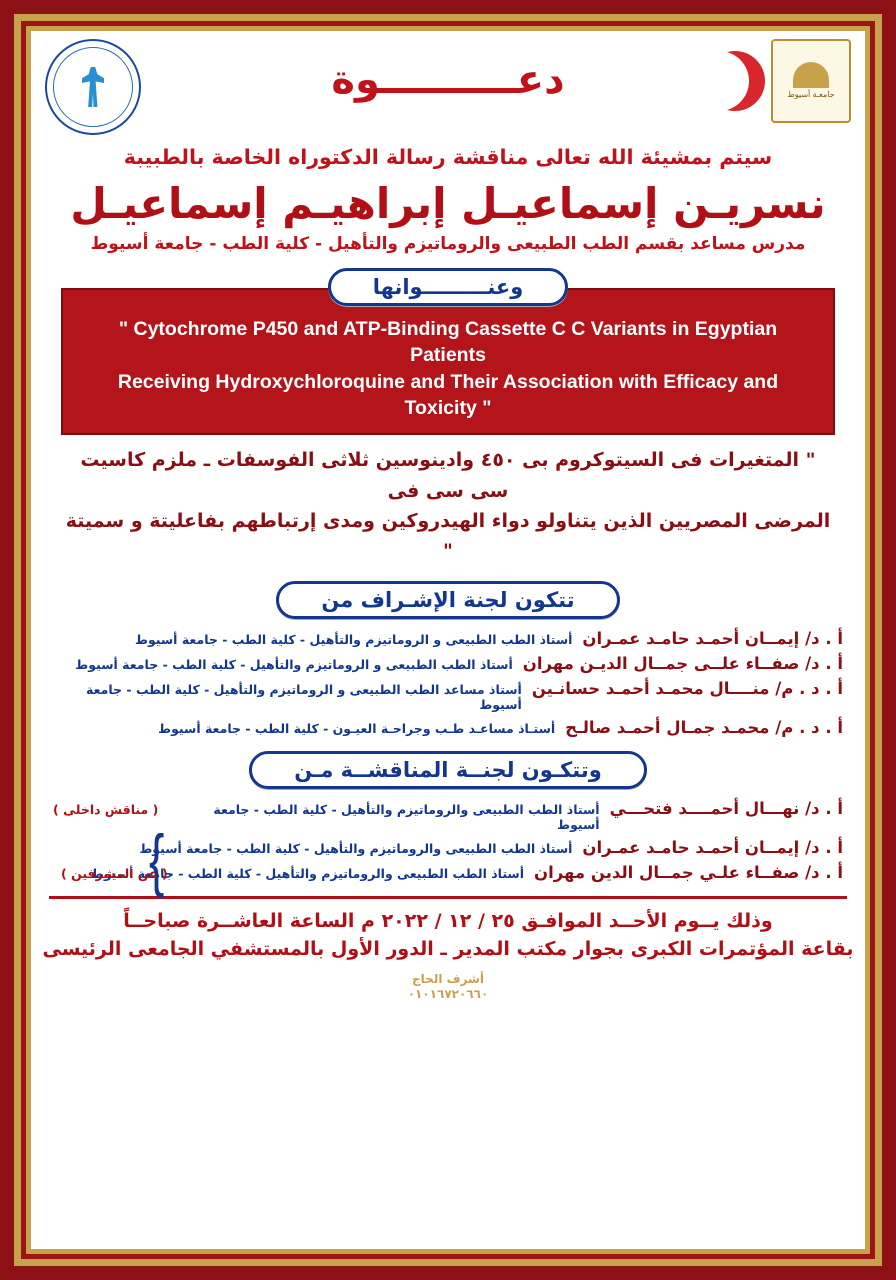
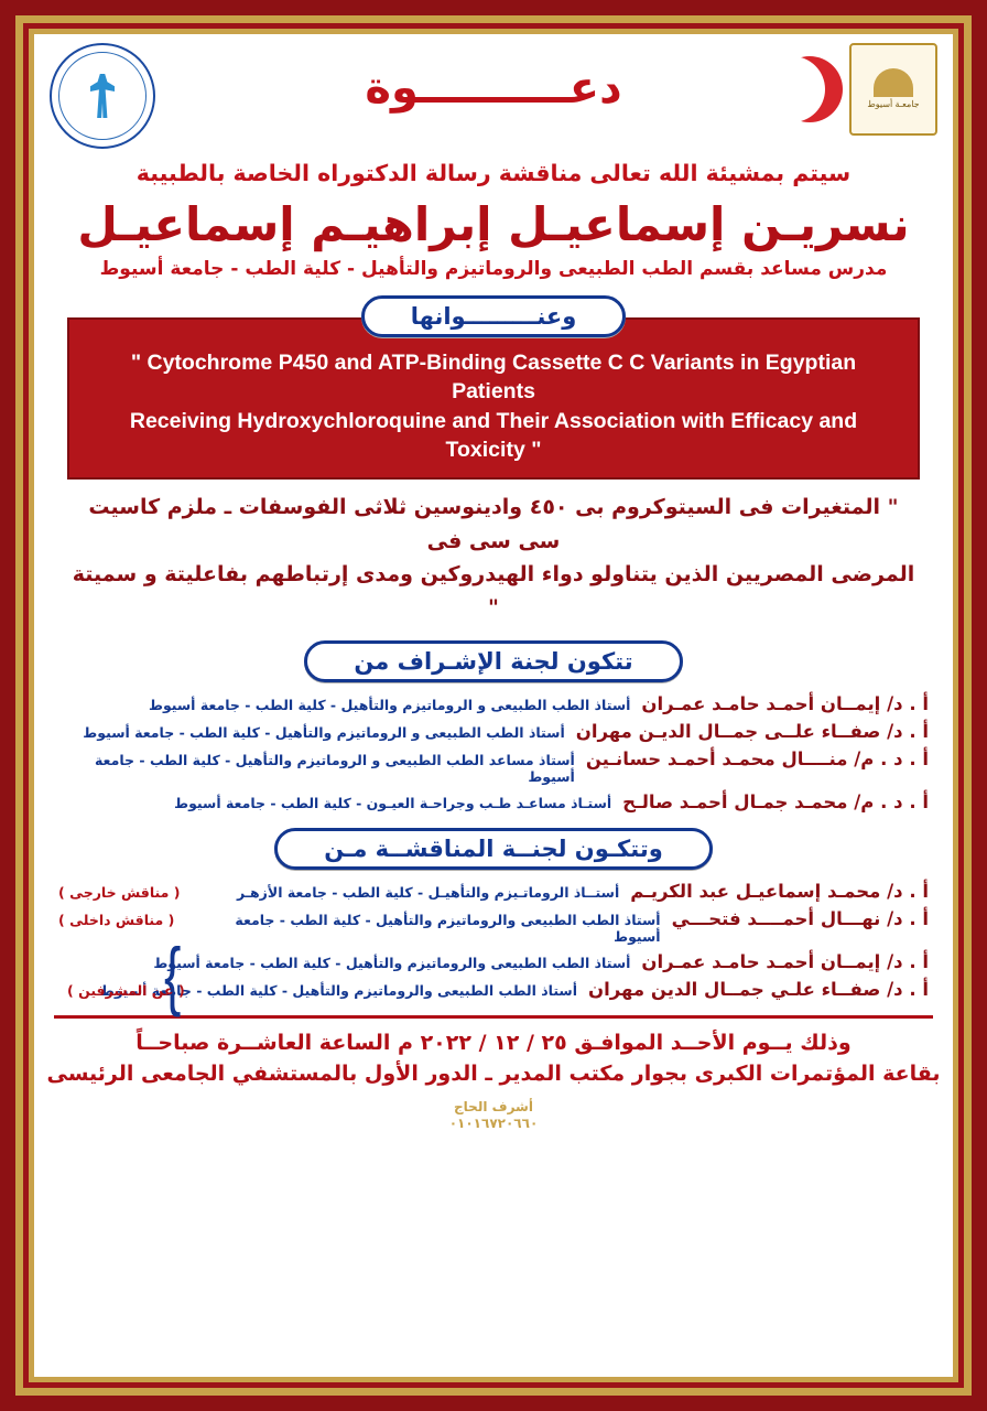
  دعــــــــــوة
  جامعـة أسيوط
  سيتم بمشيئة الله تعالى مناقشة رسالة الدكتوراه الخاصة بالطبيبة
  نسريـن إسماعيـل إبراهيـم إسماعيـل
  مدرس مساعد بقسم الطب الطبيعى والروماتيزم والتأهيل - كلية الطب - جامعة أسيوط
  وعنـــــــــوانها
  " Cytochrome P450 and ATP-Binding Cassette C C Variants in Egyptian Patients
  Receiving Hydroxychloroquine and Their Association with Efficacy and Toxicity "
  " المتغيرات فى السيتوكروم بى ٤٥٠ وادينوسين ثلاثى الفوسفات ـ ملزم كاسيت سى سى فى
  المرضى المصريين الذين يتناولو دواء الهيدروكين ومدى إرتباطهم بفاعليتة و سميتة "
  تتكون لجنة الإشـراف من
  أ . د/ إيمــان أحمـد حامـد عمـران
  أستاذ الطب الطبيعى و الروماتيزم والتأهيل - كلية الطب - جامعة أسيوط
  أ . د/ صفــاء علــى جمــال الديـن مهران
  أستاذ الطب الطبيعى و الروماتيزم والتأهيل - كلية الطب - جامعة أسيوط
  أ . د . م/ منــــال محمـد أحمـد حسانـين
  أستاذ مساعد الطب الطبيعى و الروماتيزم والتأهيل - كلية الطب - جامعة أسيوط
  أ . د . م/ محمـد جمـال أحمـد صالـح
  أستـاذ مساعـد طـب وجراحـة العيـون - كلية الطب - جامعة أسيوط
  وتتكـون لجنــة المناقشــة مـن
+ أ . د/ محمـد إسماعيـل عبد الكريـم
+ أستــاذ الروماتـيزم والتأهيـل - كلية الطب - جامعة الأزهـر
+ ( مناقش خارجى )
  أ . د/ نهـــال أحمــــد فتحـــي
  أستاذ الطب الطبيعى والروماتيزم والتأهيل - كلية الطب - جامعة أسيوط
  ( مناقش داخلى )
  أ . د/ إيمــان أحمـد حامـد عمـران
  أستاذ الطب الطبيعى والروماتيزم والتأهيل - كلية الطب - جامعة أسيوط
  أ . د/ صفــاء علـي جمــال الدين مهران
  أستاذ الطب الطبيعى والروماتيزم والتأهيل - كلية الطب - جامعة أسيوط
  }
  ( عن المشرفين )
  وذلك يــوم الأحــد الموافـق ٢٥ / ١٢ / ٢٠٢٢ م الساعة العاشــرة صباحــاً
  بقاعة المؤتمرات الكبرى بجوار مكتب المدير ـ الدور الأول بالمستشفي الجامعى الرئيسى
  أشرف الحاج
  ٠١٠١٦٧٢٠٦٦٠
